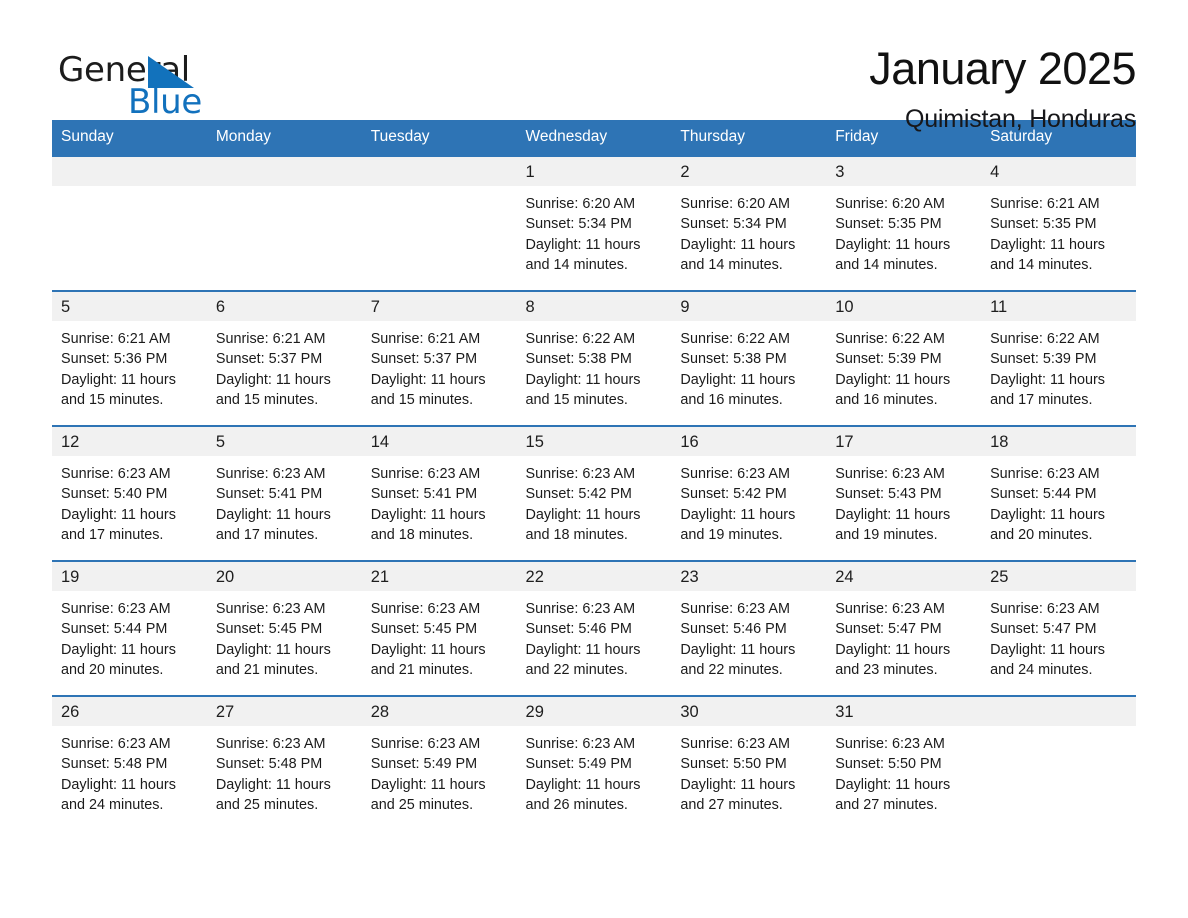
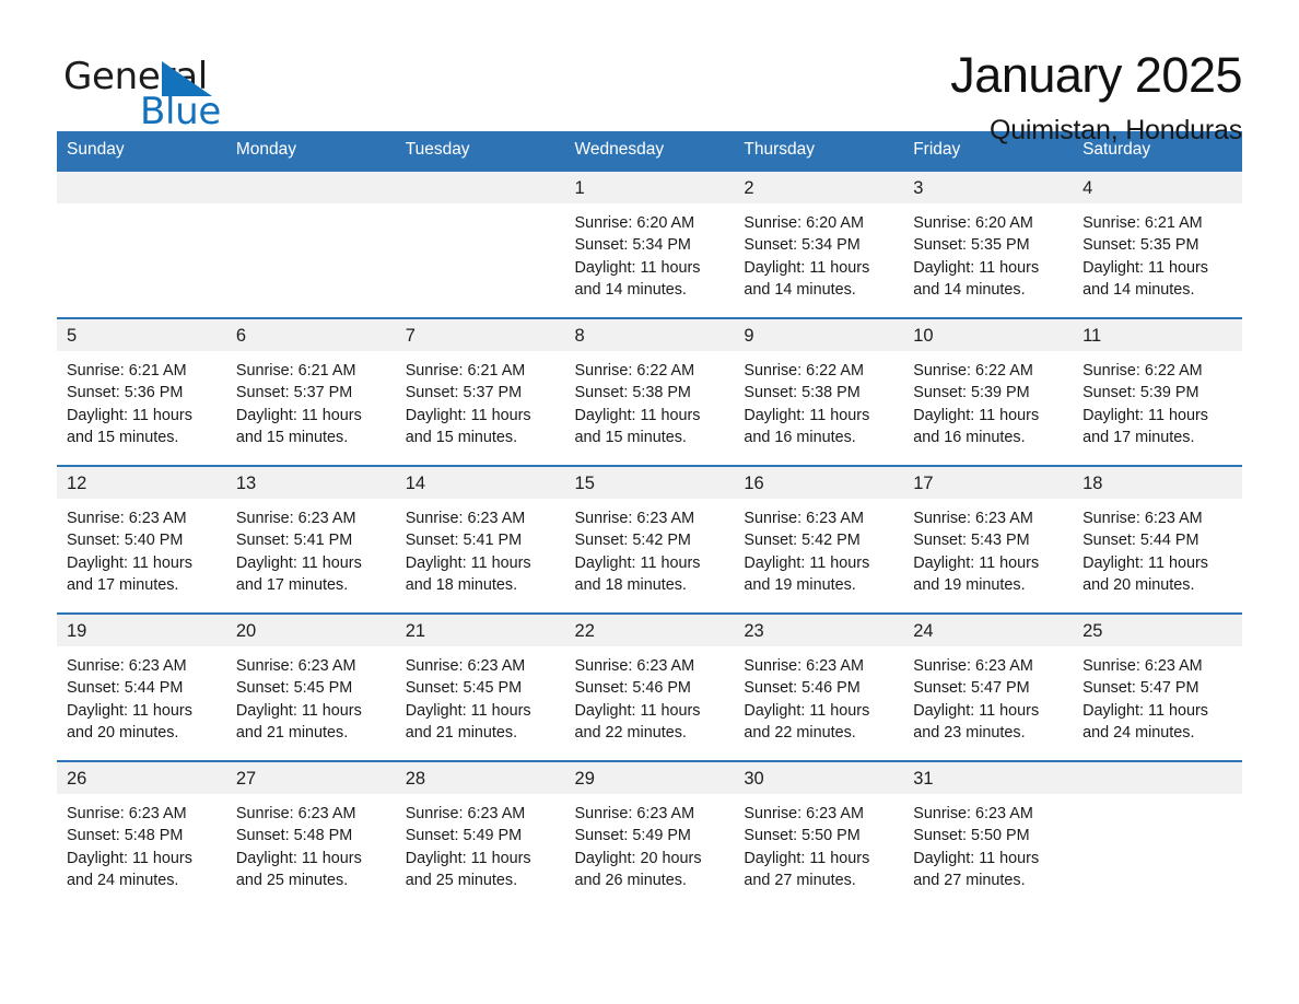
  General
  Blue
  January 2025
  Quimistan, Honduras
  Sunday	Monday	Tuesday	Wednesday	Thursday	Friday	Saturday
  			1Sunrise: 6:20 AMSunset: 5:34 PMDaylight: 11 hours and 14 minutes.	2Sunrise: 6:20 AMSunset: 5:34 PMDaylight: 11 hours and 14 minutes.	3Sunrise: 6:20 AMSunset: 5:35 PMDaylight: 11 hours and 14 minutes.	4Sunrise: 6:21 AMSunset: 5:35 PMDaylight: 11 hours and 14 minutes.
  5Sunrise: 6:21 AMSunset: 5:36 PMDaylight: 11 hours and 15 minutes.	6Sunrise: 6:21 AMSunset: 5:37 PMDaylight: 11 hours and 15 minutes.	7Sunrise: 6:21 AMSunset: 5:37 PMDaylight: 11 hours and 15 minutes.	8Sunrise: 6:22 AMSunset: 5:38 PMDaylight: 11 hours and 15 minutes.	9Sunrise: 6:22 AMSunset: 5:38 PMDaylight: 11 hours and 16 minutes.	10Sunrise: 6:22 AMSunset: 5:39 PMDaylight: 11 hours and 16 minutes.	11Sunrise: 6:22 AMSunset: 5:39 PMDaylight: 11 hours and 17 minutes.
- 12Sunrise: 6:23 AMSunset: 5:40 PMDaylight: 11 hours and 17 minutes.	5Sunrise: 6:23 AMSunset: 5:41 PMDaylight: 11 hours and 17 minutes.	14Sunrise: 6:23 AMSunset: 5:41 PMDaylight: 11 hours and 18 minutes.	15Sunrise: 6:23 AMSunset: 5:42 PMDaylight: 11 hours and 18 minutes.	16Sunrise: 6:23 AMSunset: 5:42 PMDaylight: 11 hours and 19 minutes.	17Sunrise: 6:23 AMSunset: 5:43 PMDaylight: 11 hours and 19 minutes.	18Sunrise: 6:23 AMSunset: 5:44 PMDaylight: 11 hours and 20 minutes.
+ 12Sunrise: 6:23 AMSunset: 5:40 PMDaylight: 11 hours and 17 minutes.	13Sunrise: 6:23 AMSunset: 5:41 PMDaylight: 11 hours and 17 minutes.	14Sunrise: 6:23 AMSunset: 5:41 PMDaylight: 11 hours and 18 minutes.	15Sunrise: 6:23 AMSunset: 5:42 PMDaylight: 11 hours and 18 minutes.	16Sunrise: 6:23 AMSunset: 5:42 PMDaylight: 11 hours and 19 minutes.	17Sunrise: 6:23 AMSunset: 5:43 PMDaylight: 11 hours and 19 minutes.	18Sunrise: 6:23 AMSunset: 5:44 PMDaylight: 11 hours and 20 minutes.
  19Sunrise: 6:23 AMSunset: 5:44 PMDaylight: 11 hours and 20 minutes.	20Sunrise: 6:23 AMSunset: 5:45 PMDaylight: 11 hours and 21 minutes.	21Sunrise: 6:23 AMSunset: 5:45 PMDaylight: 11 hours and 21 minutes.	22Sunrise: 6:23 AMSunset: 5:46 PMDaylight: 11 hours and 22 minutes.	23Sunrise: 6:23 AMSunset: 5:46 PMDaylight: 11 hours and 22 minutes.	24Sunrise: 6:23 AMSunset: 5:47 PMDaylight: 11 hours and 23 minutes.	25Sunrise: 6:23 AMSunset: 5:47 PMDaylight: 11 hours and 24 minutes.
- 26Sunrise: 6:23 AMSunset: 5:48 PMDaylight: 11 hours and 24 minutes.	27Sunrise: 6:23 AMSunset: 5:48 PMDaylight: 11 hours and 25 minutes.	28Sunrise: 6:23 AMSunset: 5:49 PMDaylight: 11 hours and 25 minutes.	29Sunrise: 6:23 AMSunset: 5:49 PMDaylight: 11 hours and 26 minutes.	30Sunrise: 6:23 AMSunset: 5:50 PMDaylight: 11 hours and 27 minutes.	31Sunrise: 6:23 AMSunset: 5:50 PMDaylight: 11 hours and 27 minutes.
+ 26Sunrise: 6:23 AMSunset: 5:48 PMDaylight: 11 hours and 24 minutes.	27Sunrise: 6:23 AMSunset: 5:48 PMDaylight: 11 hours and 25 minutes.	28Sunrise: 6:23 AMSunset: 5:49 PMDaylight: 11 hours and 25 minutes.	29Sunrise: 6:23 AMSunset: 5:49 PMDaylight: 20 hours and 26 minutes.	30Sunrise: 6:23 AMSunset: 5:50 PMDaylight: 11 hours and 27 minutes.	31Sunrise: 6:23 AMSunset: 5:50 PMDaylight: 11 hours and 27 minutes.
